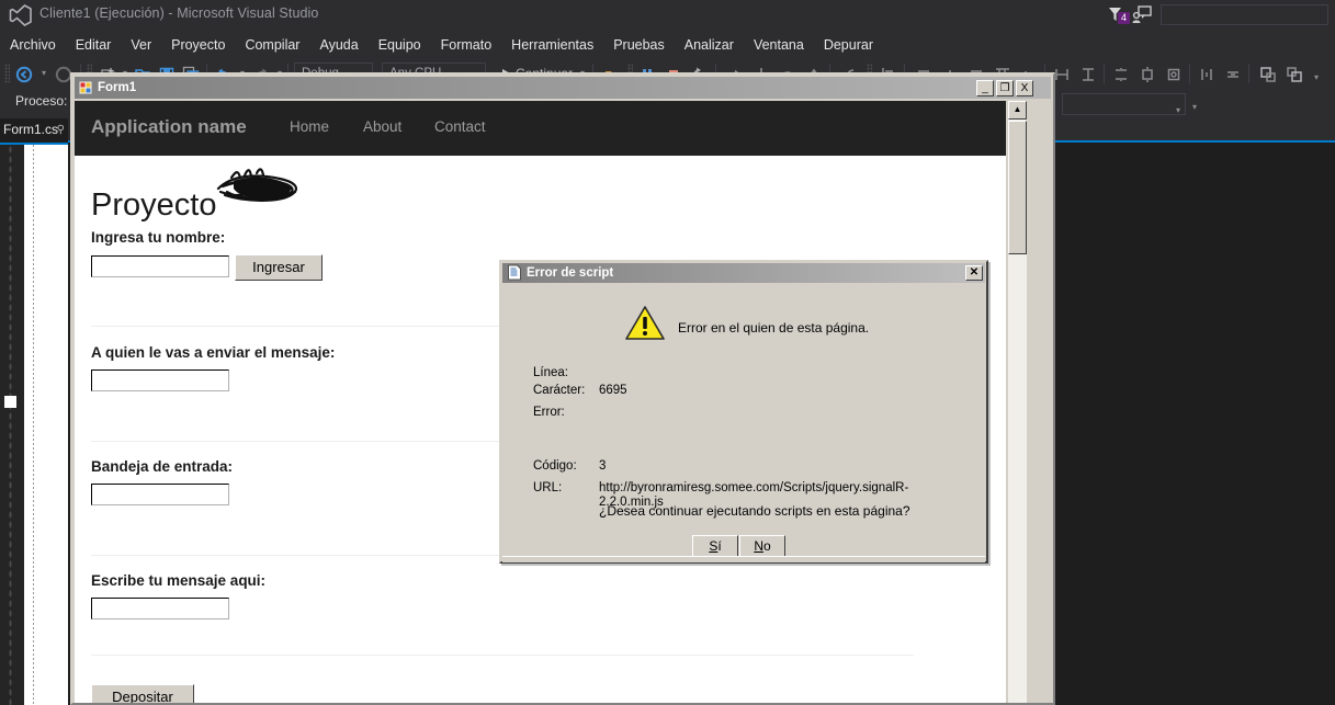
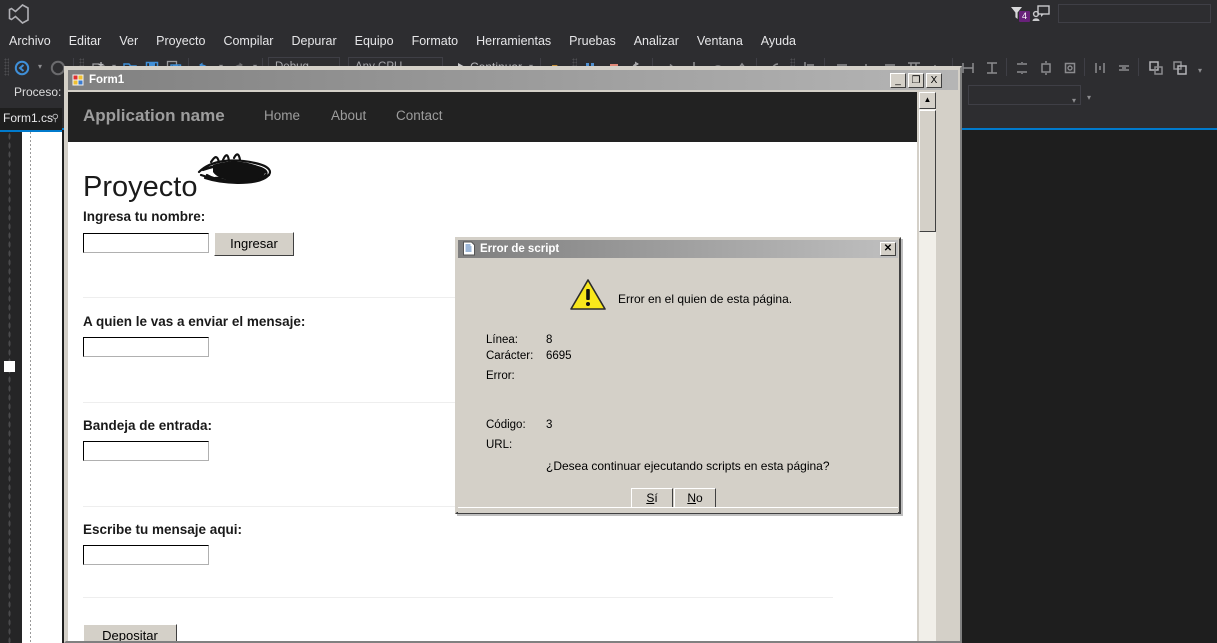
- Cliente1 (Ejecución) - Microsoft Visual Studio
  4
  Archivo
  Editar
  Ver
  Proyecto
  Compilar
- Ayuda
+ Depurar
  Equipo
  Formato
  Herramientas
  Pruebas
  Analizar
  Ventana
- Depurar
+ Ayuda
  ▾
  ▾
  ▾
  ▾
  Proceso:
  Form1.cs
  ⚲
  Form1
  _
  ❐
  X
  Application name
  Home
  About
  Contact
  Proyecto
  Ingresa tu nombre:
  Ingresar
  A quien le vas a enviar el mensaje:
  Bandeja de entrada:
  Escribe tu mensaje aqui:
  Depositar
  ▲
  Error de script
  ✕
  Error en el quien de esta página.
  Línea:
+ 8
  Carácter:
  6695
  Error:
  Código:
  3
  URL:
- http://byronramiresg.somee.com/Scripts/jquery.signalR-2.2.0.min.js
  ¿Desea continuar ejecutando scripts en esta página?
  Sí
  No
